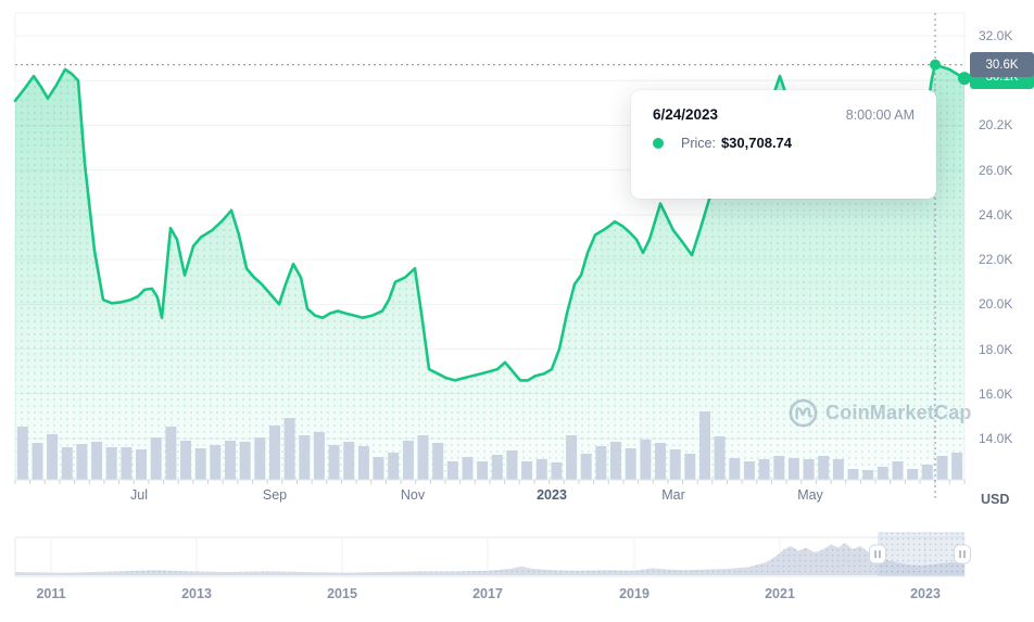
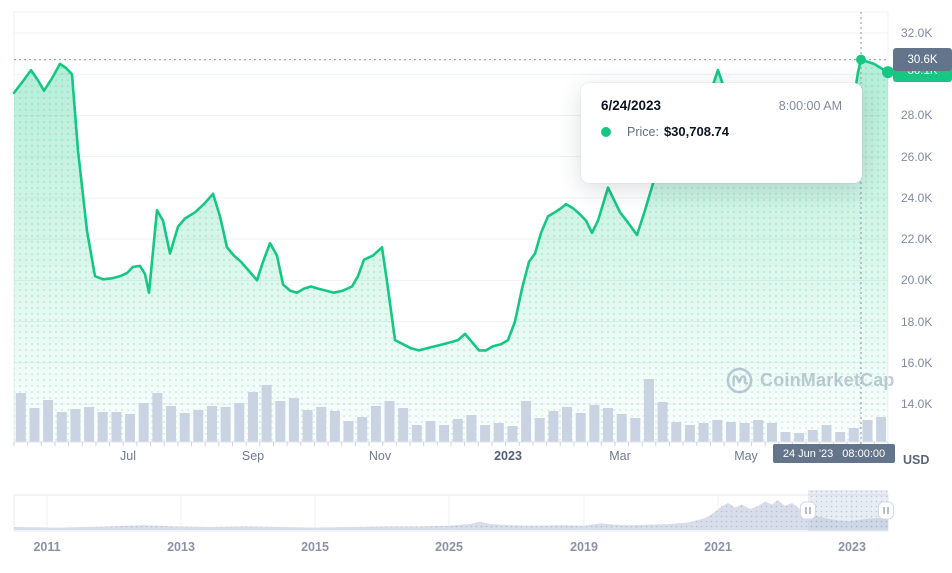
  32.0K
- 20.2K
+ 28.0K
  26.0K
  24.0K
  22.0K
  20.0K
  18.0K
  16.0K
  14.0K
  Jul
  Sep
  Nov
  2023
  Mar
  May
  2011
  2013
  2015
- 2017
+ 2025
  2019
  2021
  2023
  USD
  30.1K
  30.6K
+ 24 Jun '23
+ 08:00:00
  6/24/2023
  8:00:00 AM
  Price:
  $30,708.74
